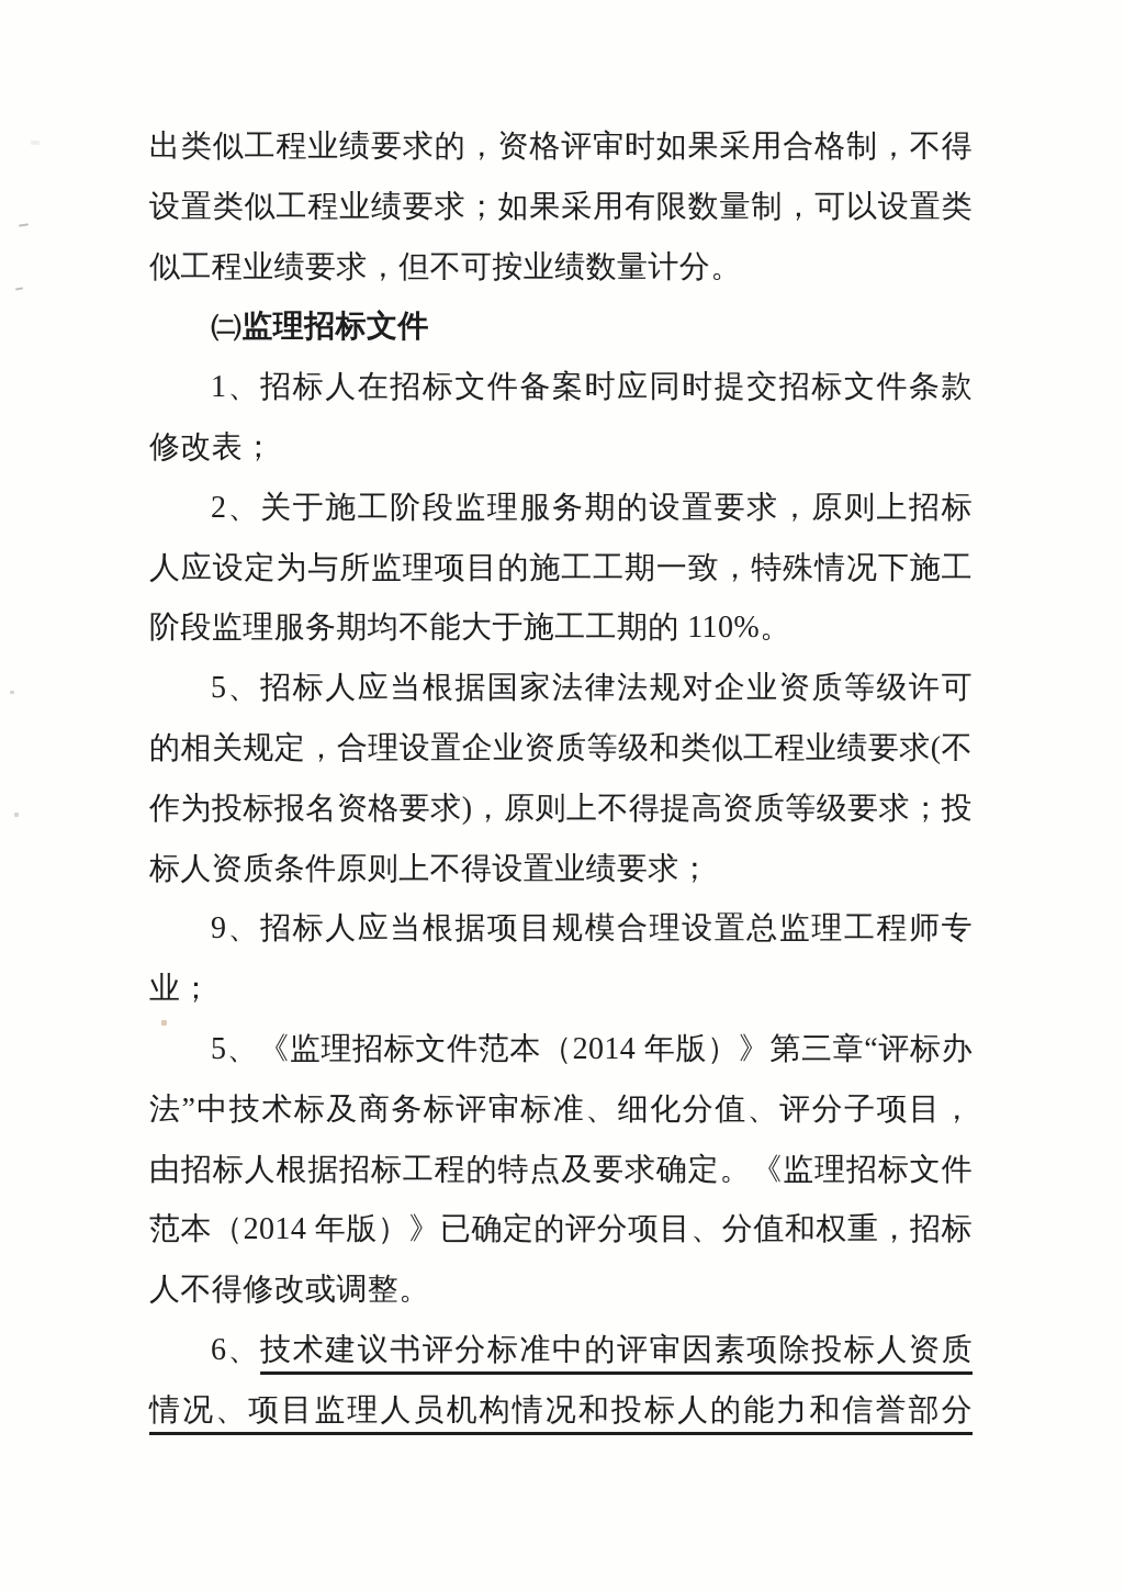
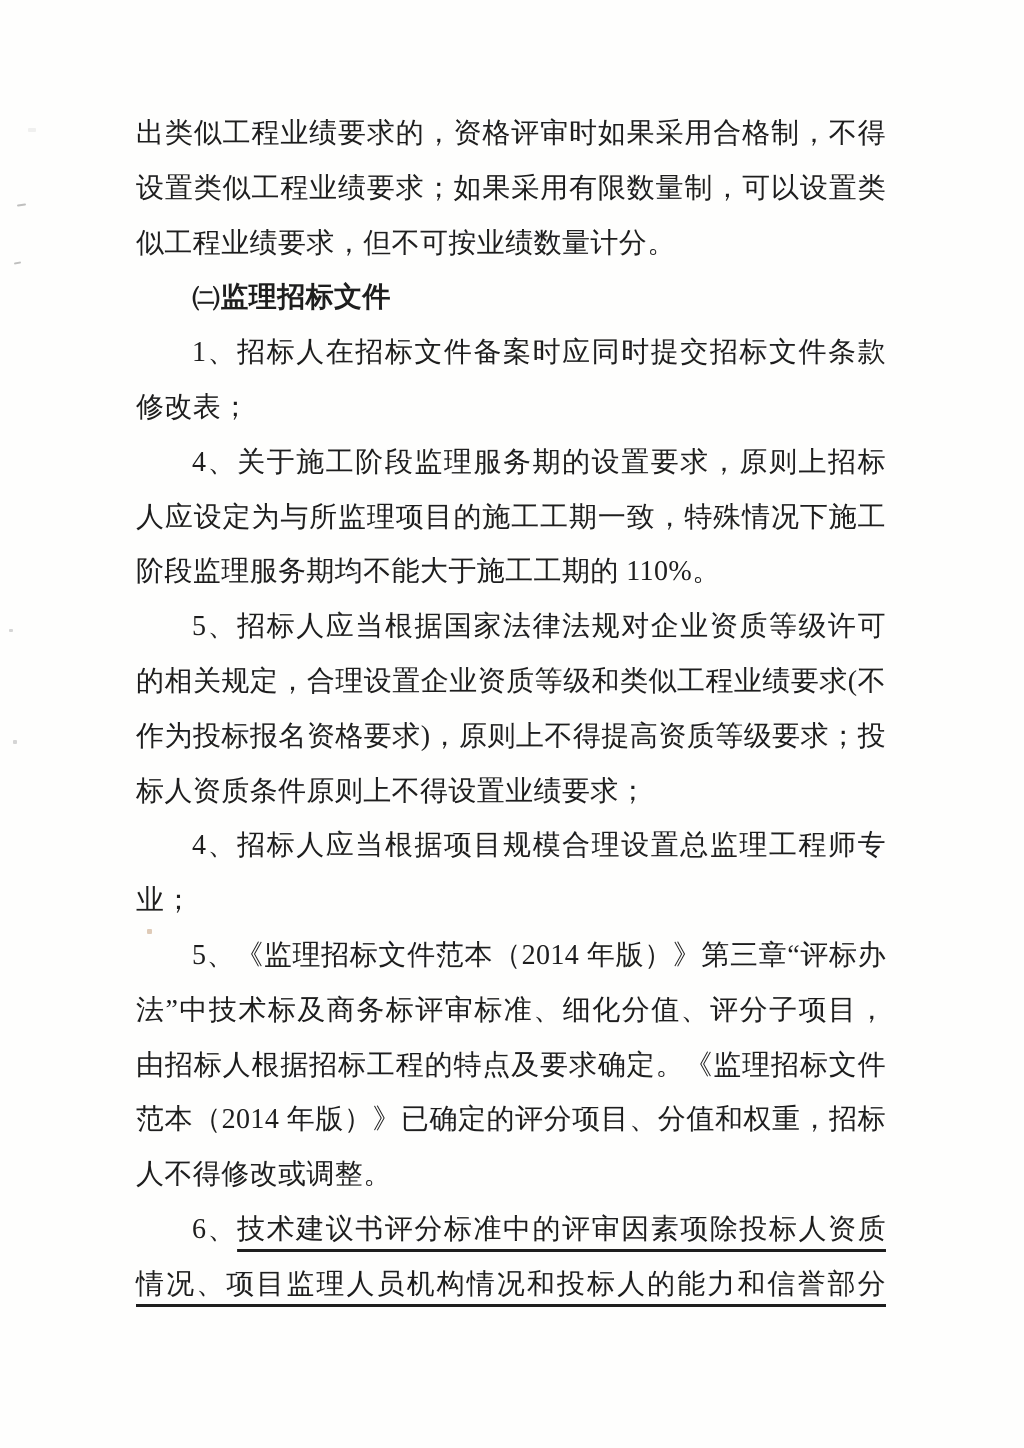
  出类似工程业绩要求的，资格评审时如果采用合格制，不得设置类似工程业绩要求；如果采用有限数量制，可以设置类似工程业绩要求，但不可按业绩数量计分。
  ㈡监理招标文件
  1、招标人在招标文件备案时应同时提交招标文件条款修改表；
- 2、关于施工阶段监理服务期的设置要求，原则上招标人应设定为与所监理项目的施工工期一致，特殊情况下施工阶段监理服务期均不能大于施工工期的 110%。
+ 4、关于施工阶段监理服务期的设置要求，原则上招标人应设定为与所监理项目的施工工期一致，特殊情况下施工阶段监理服务期均不能大于施工工期的 110%。
  5、招标人应当根据国家法律法规对企业资质等级许可的相关规定，合理设置企业资质等级和类似工程业绩要求(不作为投标报名资格要求)，原则上不得提高资质等级要求；投标人资质条件原则上不得设置业绩要求；
- 9、招标人应当根据项目规模合理设置总监理工程师专业；
+ 4、招标人应当根据项目规模合理设置总监理工程师专业；
  5、《监理招标文件范本（2014 年版）》第三章“评标办法”中技术标及商务标评审标准、细化分值、评分子项目，由招标人根据招标工程的特点及要求确定。《监理招标文件范本（2014 年版）》已确定的评分项目、分值和权重，招标人不得修改或调整。
  6、技术建议书评分标准中的评审因素项除投标人资质情况、项目监理人员机构情况和投标人的能力和信誉部分
